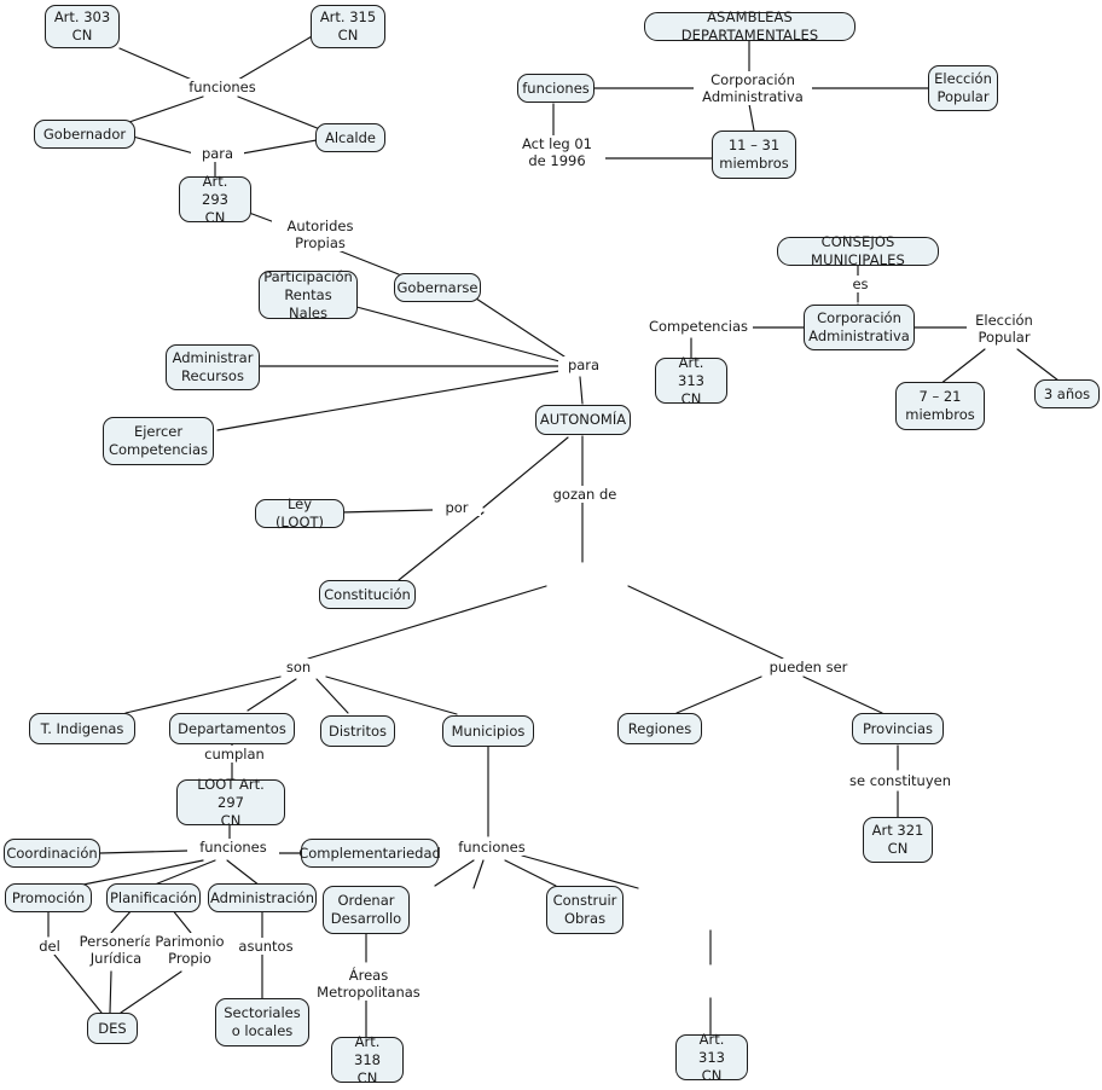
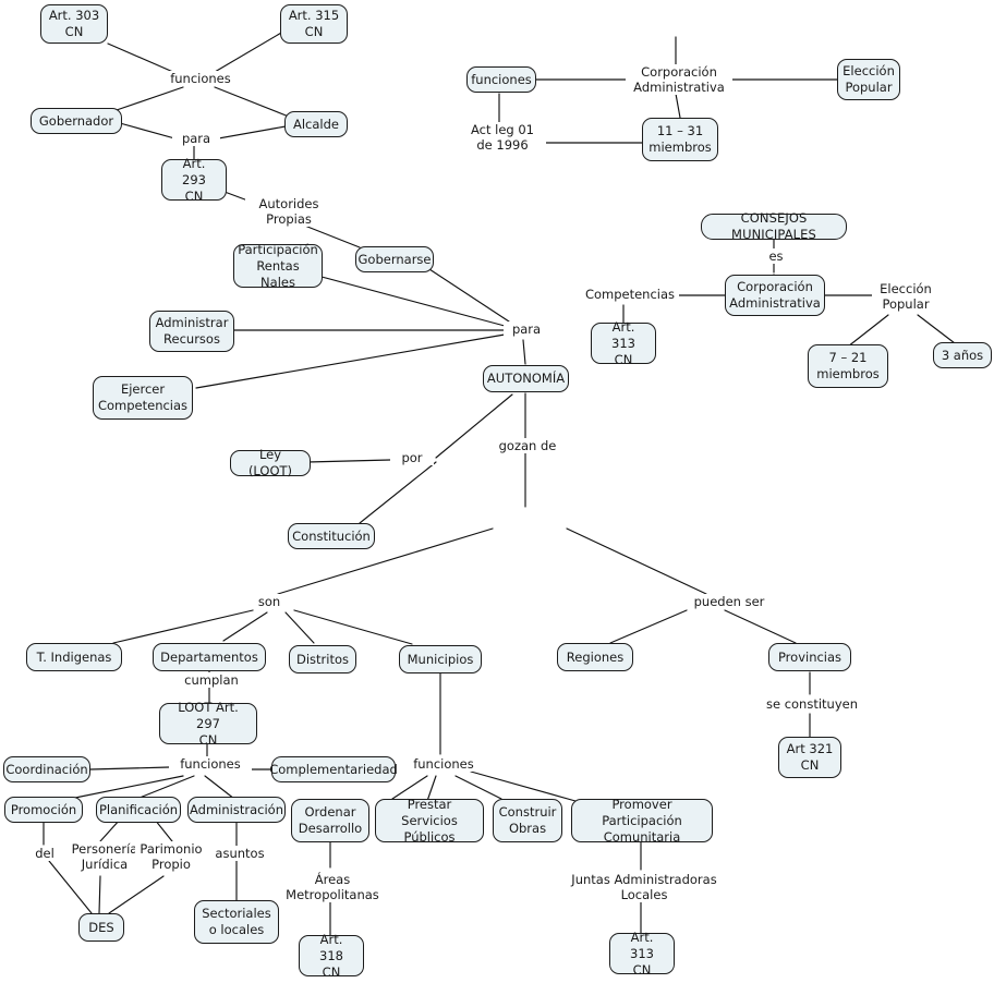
  Art. 303
  CN
  Art. 315
  CN
  funciones
  Gobernador
  Alcalde
  para
  Art. 293
  CN
  Autorides
  Propias
- ASAMBLEAS DEPARTAMENTALES
  Corporación
  Administrativa
  funciones
  Elección
  Popular
  11 – 31
  miembros
  Act leg 01
  de 1996
  CONSEJOS MUNICIPALES
  es
  Corporación
  Administrativa
  Competencias
  Art. 313
  CN
  Elección
  Popular
  7 – 21
  miembros
  3 años
  Participación
  Rentas Nales
  Gobernarse
  Administrar
  Recursos
  Ejercer
  Competencias
  para
  AUTONOMÍA
  gozan de
  Ley (LOOT)
  por
  Constitución
  son
  pueden ser
  T. Indigenas
  Departamentos
  Distritos
  Municipios
  Regiones
  Provincias
  se constituyen
  Art 321
  CN
  cumplan
  LOOT Art. 297
  CN
  funciones
  Coordinación
  Complementariedad
  Promoción
  Planificación
  Administración
  del
  Personería
  Jurídica
  Parimonio
  Propio
  DES
  asuntos
  Sectoriales
  o locales
  funciones
  Ordenar
  Desarrollo
  Áreas
  Metropolitanas
  Art. 318
  CN
+ Prestar Servicios
+ Públicos
  Construir
  Obras
+ Promover Participación
+ Comunitaria
+ Juntas Administradoras
+ Locales
  Art. 313
  CN
